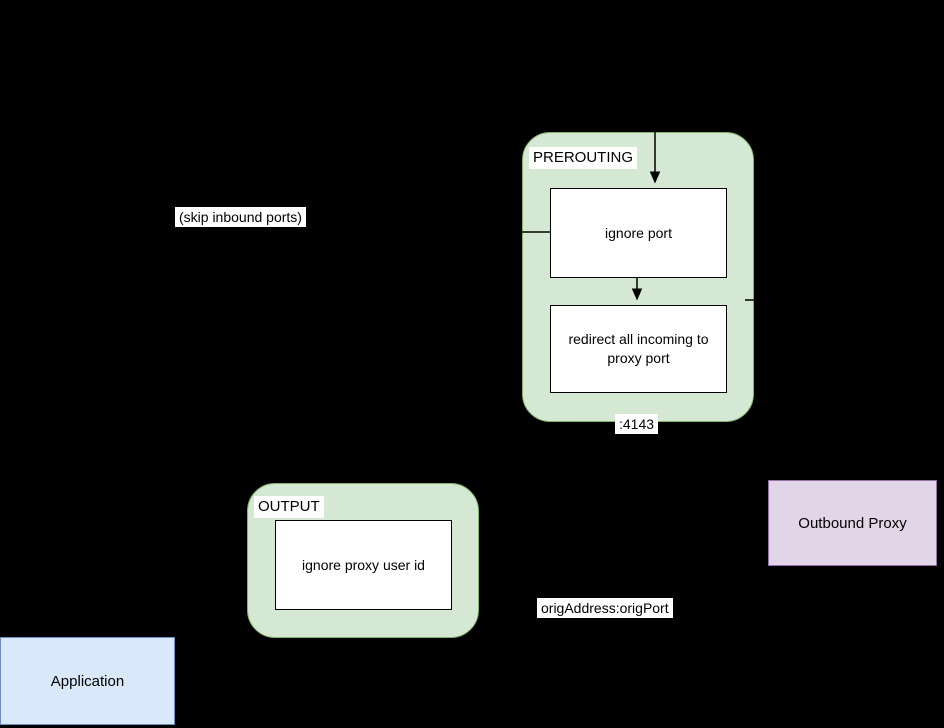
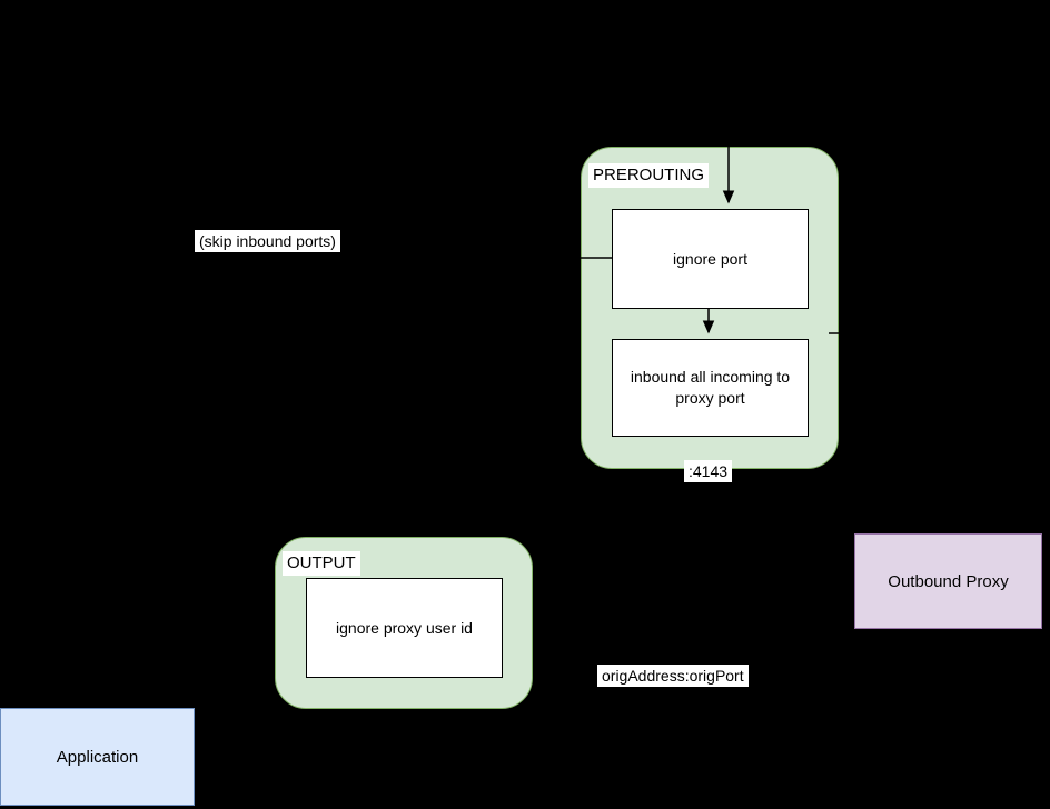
  PREROUTING
  ignore port
- redirect all incoming to proxy port
+ inbound all incoming to proxy port
  OUTPUT
  ignore proxy user id
  (skip inbound ports)
  :4143
  origAddress:origPort
  Outbound Proxy
  Application
